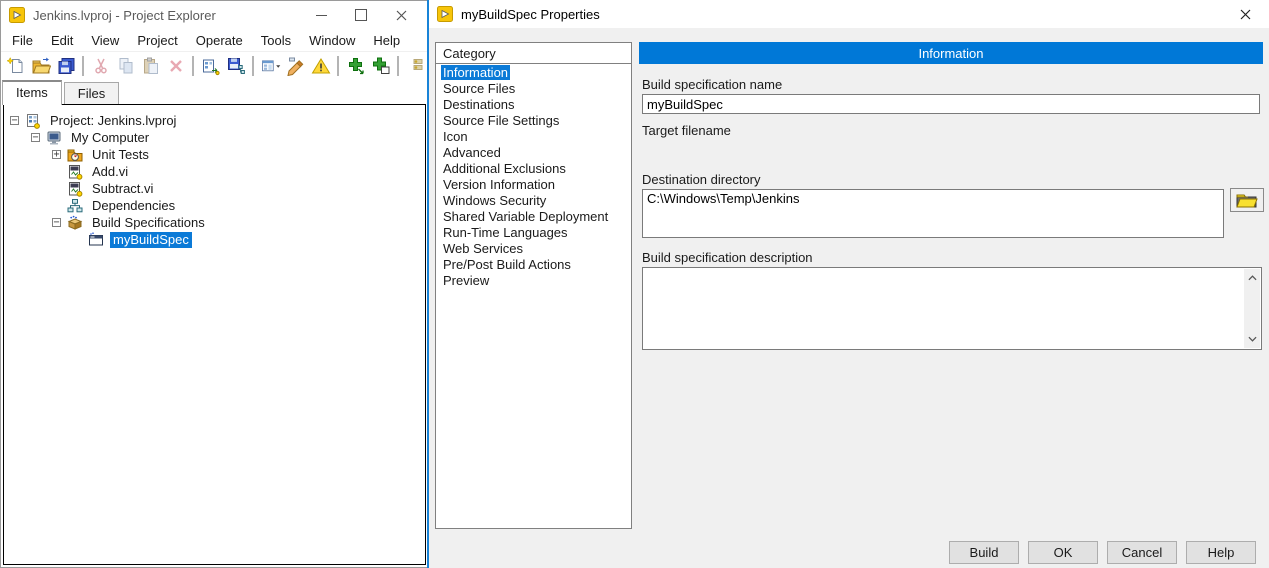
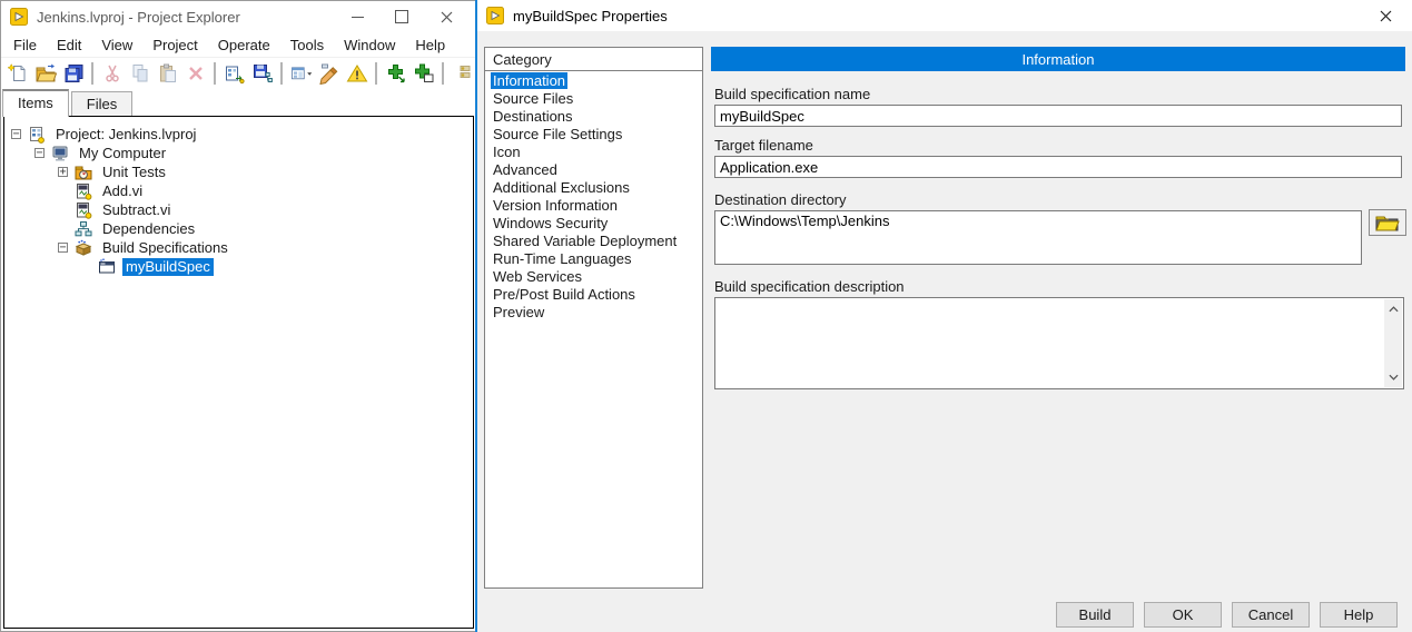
  Jenkins.lvproj - Project Explorer
  File
  Edit
  View
  Project
  Operate
  Tools
  Window
  Help
  Items
  Files
  −
  Project: Jenkins.lvproj
  −
  My Computer
  +
  Unit Tests
  Add.vi
  Subtract.vi
  Dependencies
  −
  Build Specifications
  myBuildSpec
  myBuildSpec Properties
  Category
  Information
  Source Files
  Destinations
  Source File Settings
  Icon
  Advanced
  Additional Exclusions
  Version Information
  Windows Security
  Shared Variable Deployment
  Run-Time Languages
  Web Services
  Pre/Post Build Actions
  Preview
  Information
  Build specification name
  myBuildSpec
  Target filename
+ Application.exe
  Destination directory
  C:\Windows\Temp\Jenkins
  Build specification description
  Build
  OK
  Cancel
  Help
